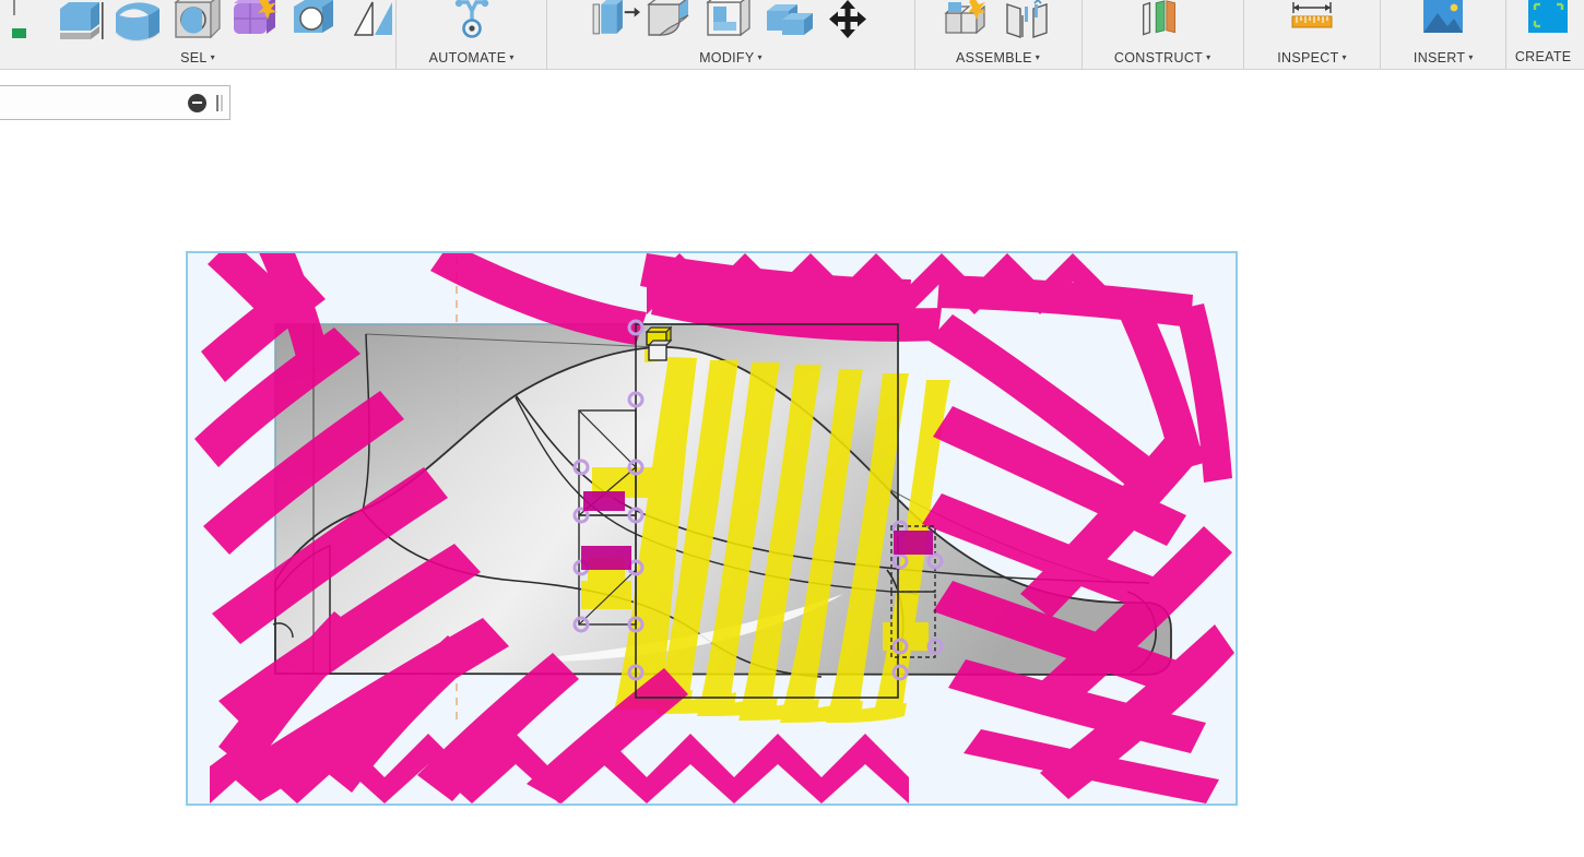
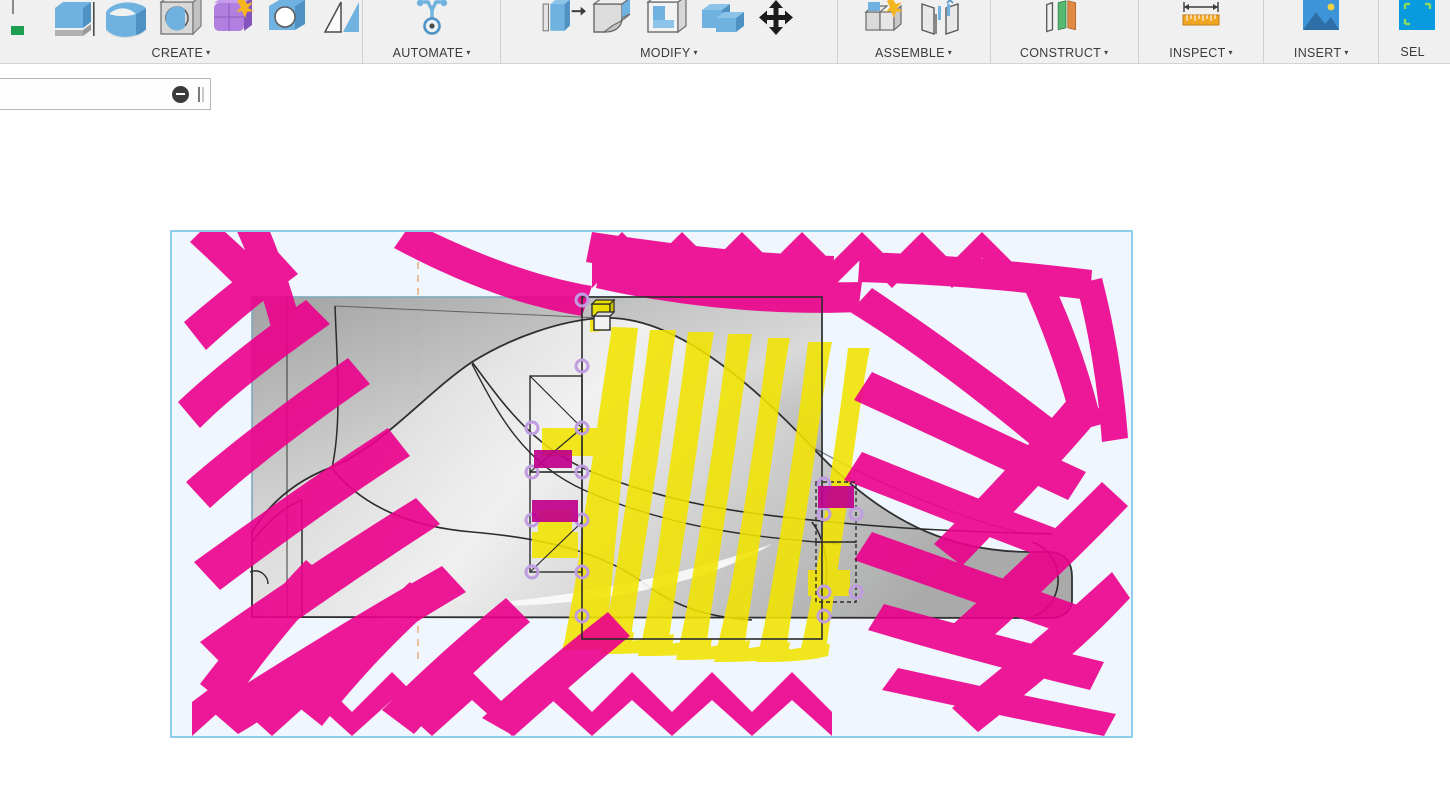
- SEL ▾
+ CREATE ▾
  AUTOMATE ▾
  MODIFY ▾
  ASSEMBLE ▾
  CONSTRUCT ▾
  INSPECT ▾
  INSERT ▾
- CREATE
+ SEL
